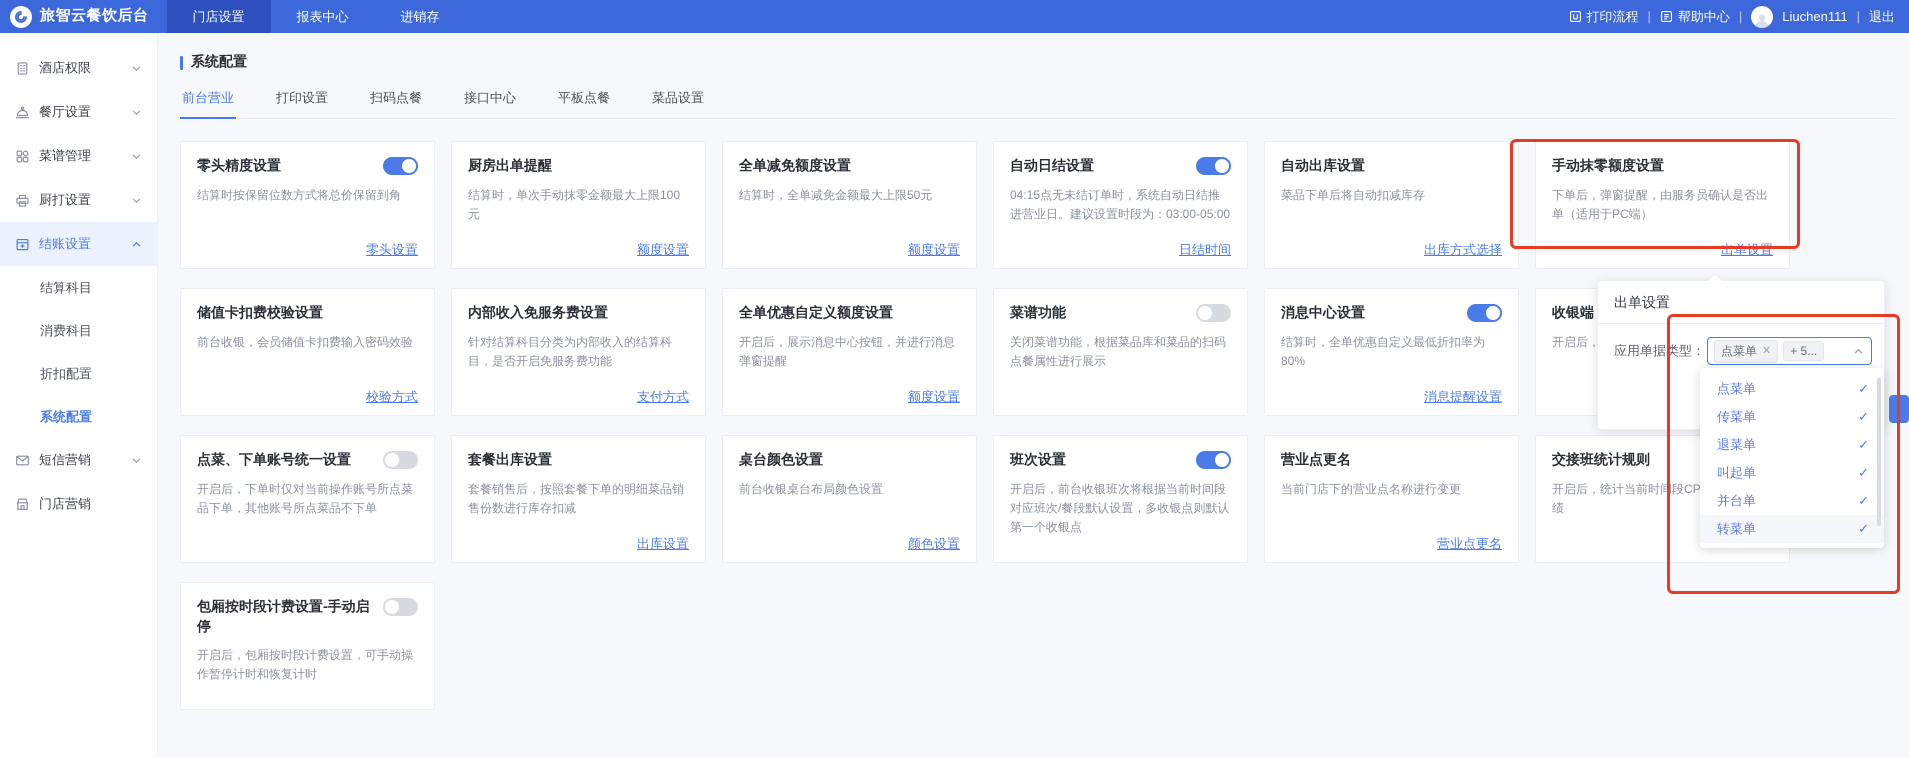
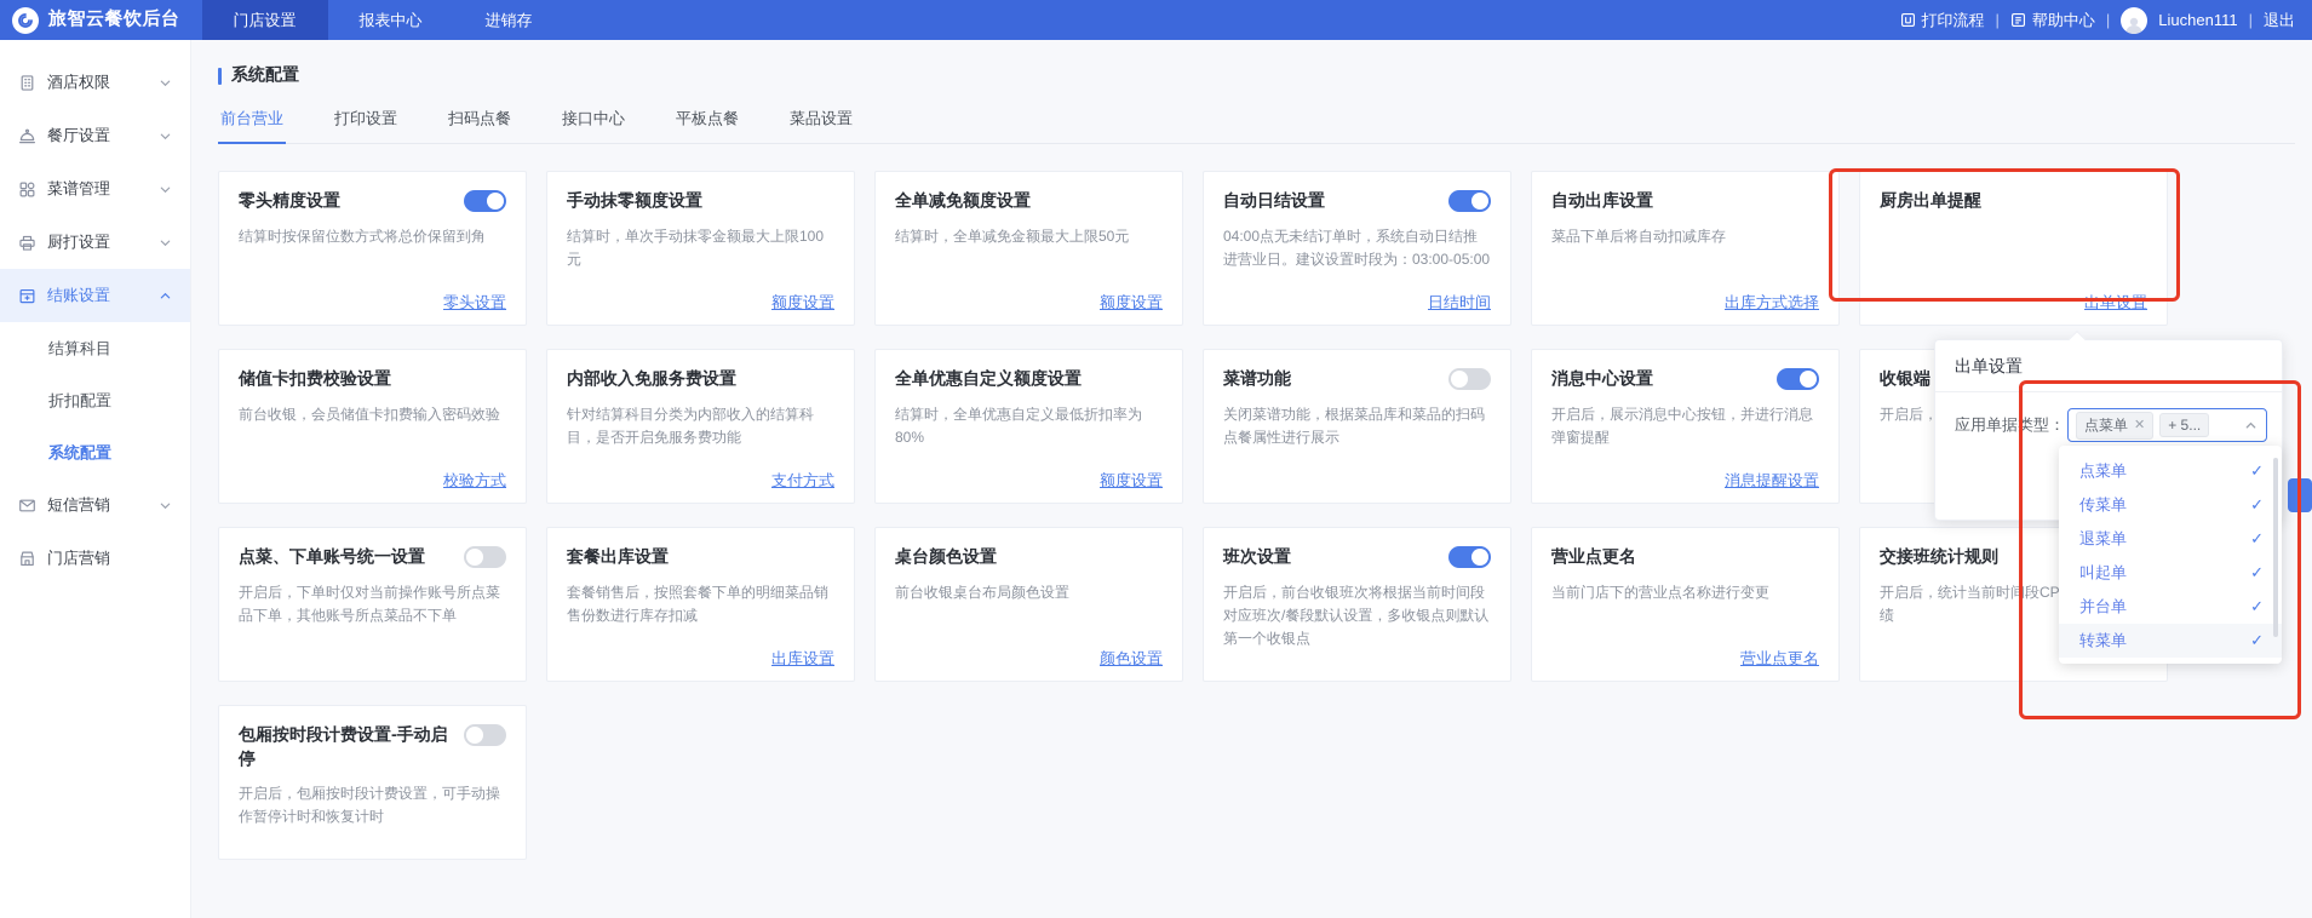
  旅智云餐饮后台
  门店设置
  报表中心
  进销存
  打印流程
  |
  帮助中心
  |
  Liuchen111
  |
  退出
  酒店权限
  餐厅设置
  菜谱管理
  厨打设置
  结账设置
  结算科目
- 消费科目
  折扣配置
  系统配置
  短信营销
  门店营销
  系统配置
  前台营业
  打印设置
  扫码点餐
  接口中心
  平板点餐
  菜品设置
  零头精度设置
  结算时按保留位数方式将总价保留到角
  零头设置
- 厨房出单提醒
+ 手动抹零额度设置
  结算时，单次手动抹零金额最大上限100元
  额度设置
  全单减免额度设置
  结算时，全单减免金额最大上限50元
  额度设置
  自动日结设置
- 04:15点无未结订单时，系统自动日结推进营业日。建议设置时段为：03:00-05:00
+ 04:00点无未结订单时，系统自动日结推进营业日。建议设置时段为：03:00-05:00
  日结时间
  自动出库设置
  菜品下单后将自动扣减库存
  出库方式选择
- 手动抹零额度设置
+ 厨房出单提醒
- 下单后，弹窗提醒，由服务员确认是否出单（适用于PC端）
  出单设置
  储值卡扣费校验设置
  前台收银，会员储值卡扣费输入密码效验
  校验方式
  内部收入免服务费设置
  针对结算科目分类为内部收入的结算科目，是否开启免服务费功能
  支付方式
  全单优惠自定义额度设置
- 开启后，展示消息中心按钮，并进行消息弹窗提醒
+ 结算时，全单优惠自定义最低折扣率为80%
  额度设置
  菜谱功能
  关闭菜谱功能，根据菜品库和菜品的扫码点餐属性进行展示
  消息中心设置
- 结算时，全单优惠自定义最低折扣率为80%
+ 开启后，展示消息中心按钮，并进行消息弹窗提醒
  消息提醒设置
  收银端
  开启后，
  点菜、下单账号统一设置
  开启后，下单时仅对当前操作账号所点菜品下单，其他账号所点菜品不下单
  套餐出库设置
  套餐销售后，按照套餐下单的明细菜品销售份数进行库存扣减
  出库设置
  桌台颜色设置
  前台收银桌台布局颜色设置
  颜色设置
  班次设置
  开启后，前台收银班次将根据当前时间段对应班次/餐段默认设置，多收银点则默认第一个收银点
  营业点更名
  当前门店下的营业点名称进行变更
  营业点更名
  交接班统计规则
  开启后，统计当前时间段CP绩
  包厢按时段计费设置-手动启停
  开启后，包厢按时段计费设置，可手动操作暂停计时和恢复计时
  出单设置
  应用单据类型：
  点菜单
  ✕
  + 5...
  点菜单
  ✓
  传菜单
  ✓
  退菜单
  ✓
  叫起单
  ✓
  并台单
  ✓
  转菜单
  ✓
